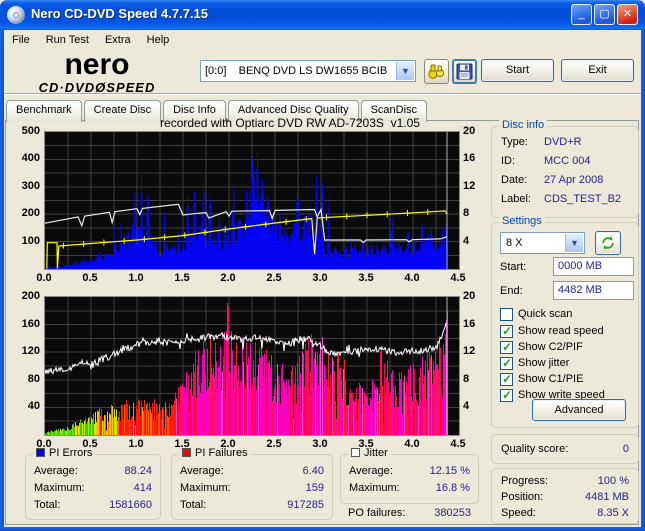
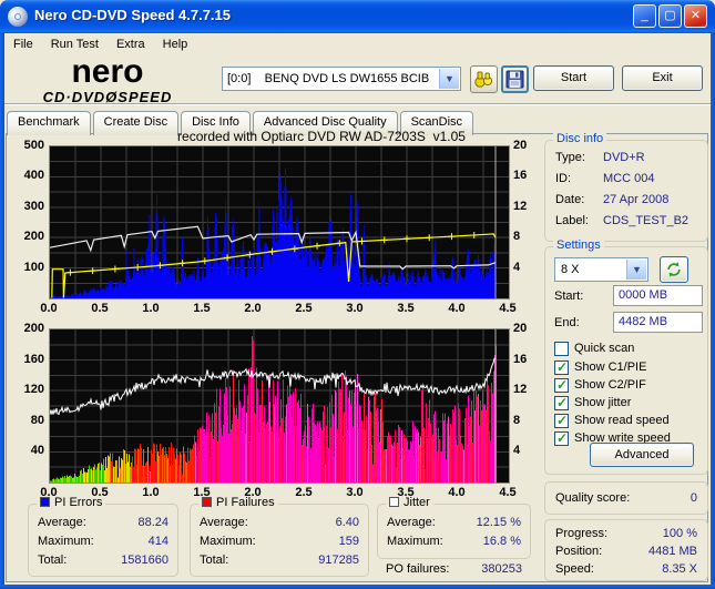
  Nero CD-DVD Speed 4.7.7.15
  _
  ▢
  ✕
  File
  Run Test
  Extra
  Help
  nero
  CD·DVDØSPEED
  [0:0] BENQ DVD LS DW1655 BCIB
  ▼
  Start
  Exit
  Benchmark
  Create Disc
  Disc Info
  Advanced Disc Quality
  ScanDisc
  recorded with Optiarc DVD RW AD-7203S v1.05
  500
  400
  300
  200
  100
  20
  16
  12
  8
  4
  0.0
  0.5
  1.0
  1.5
  2.0
  2.5
  3.0
  3.5
  4.0
  4.5
  200
  160
  120
  80
  40
  20
  16
  12
  8
  4
  0.0
  0.5
  1.0
  1.5
  2.0
  2.5
  3.0
  3.5
  4.0
  4.5
  Disc info
  Type:
  DVD+R
  ID:
  MCC 004
  Date:
  27 Apr 2008
  Label:
  CDS_TEST_B2
  Settings
  8 X
  ▼
  Start:
  0000 MB
  End:
  4482 MB
  Quick scan
- Show read speed
+ Show C1/PIE
  Show C2/PIF
  Show jitter
- Show C1/PIE
+ Show read speed
  Show write speed
  Advanced
  Quality score:
  0
  Progress:
  100 %
  Position:
  4481 MB
  Speed:
  8.35 X
  PI Errors
  Average:
  88.24
  Maximum:
  414
  Total:
  1581660
  PI Failures
  Average:
  6.40
  Maximum:
  159
  Total:
  917285
  Jitter
  Average:
  12.15 %
  Maximum:
  16.8 %
  PO failures:
  380253
